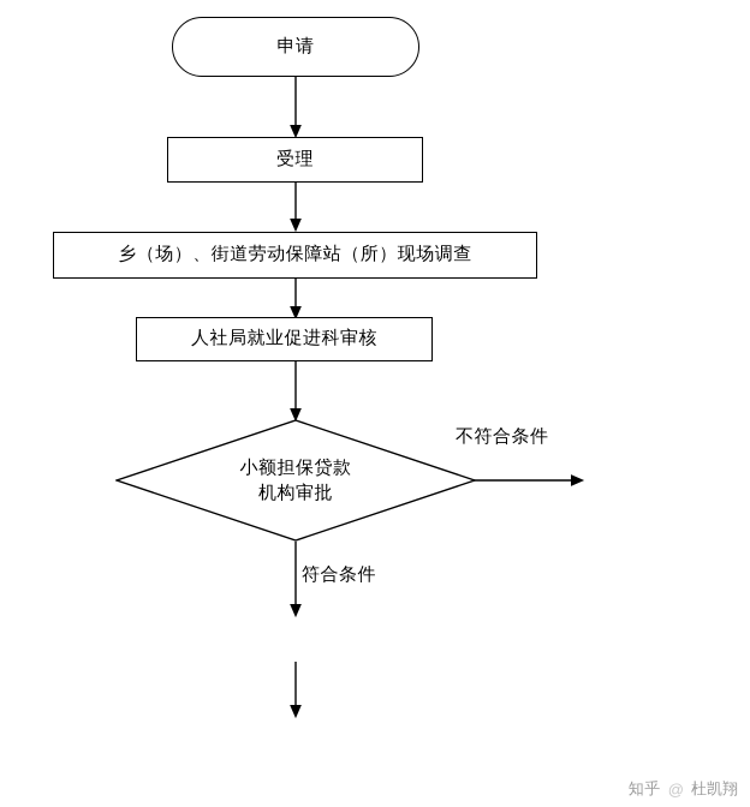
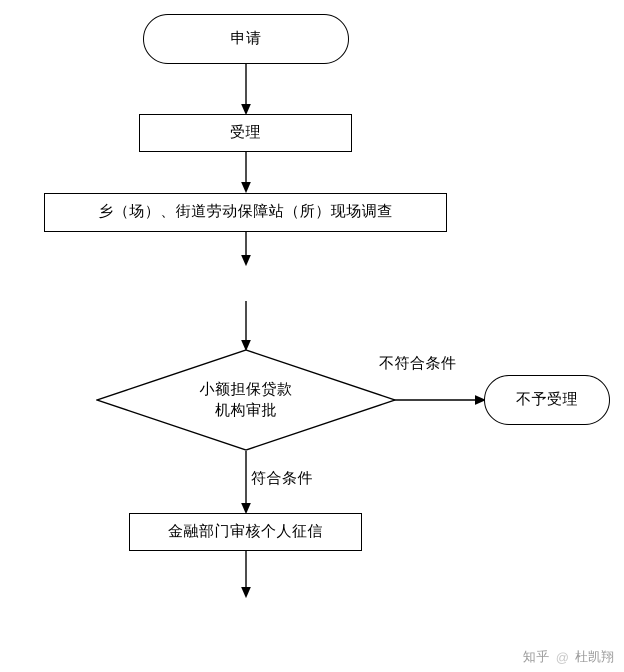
  申请
  受理
  乡（场）、街道劳动保障站（所）现场调查
- 人社局就业促进科审核
  小额担保贷款
  机构审批
+ 不予受理
+ 金融部门审核个人征信
  不符合条件
  符合条件
  知乎
  @
  杜凯翔
